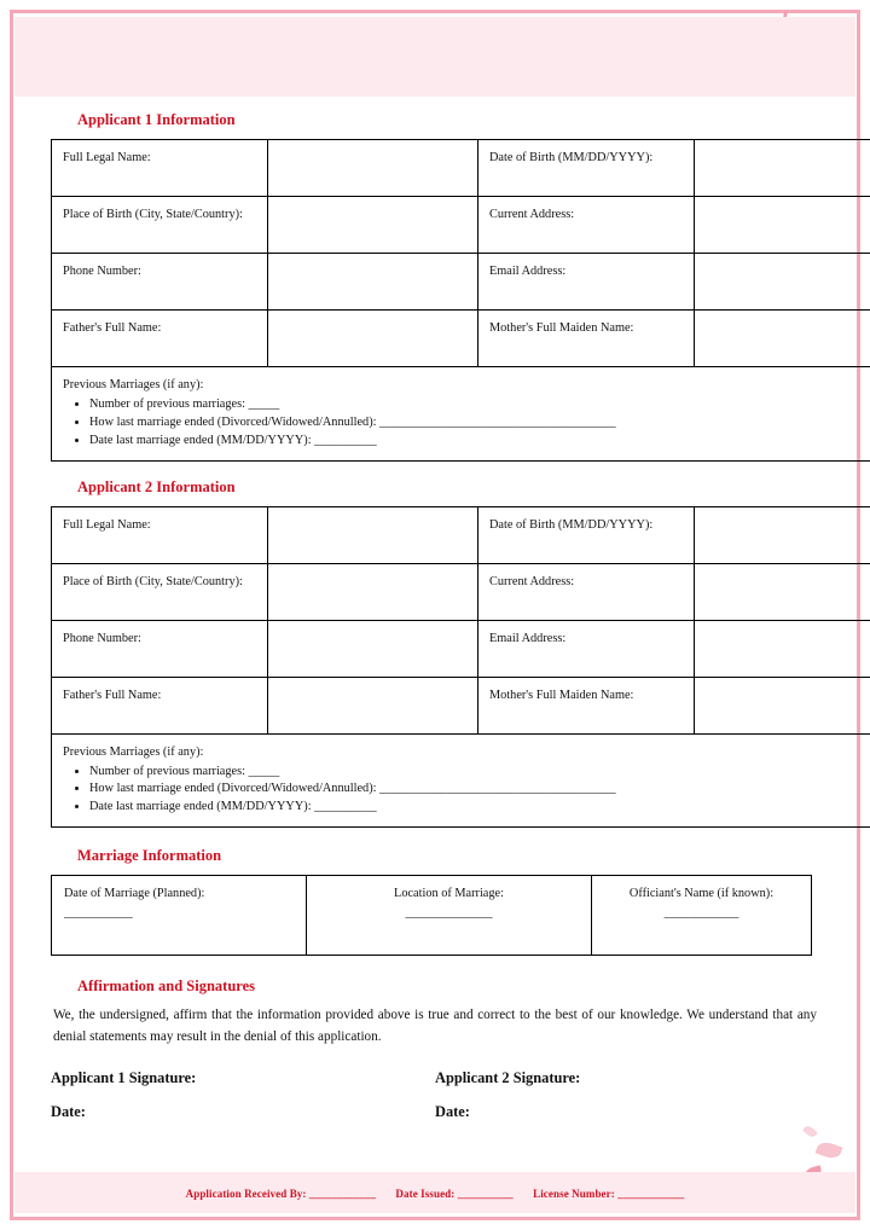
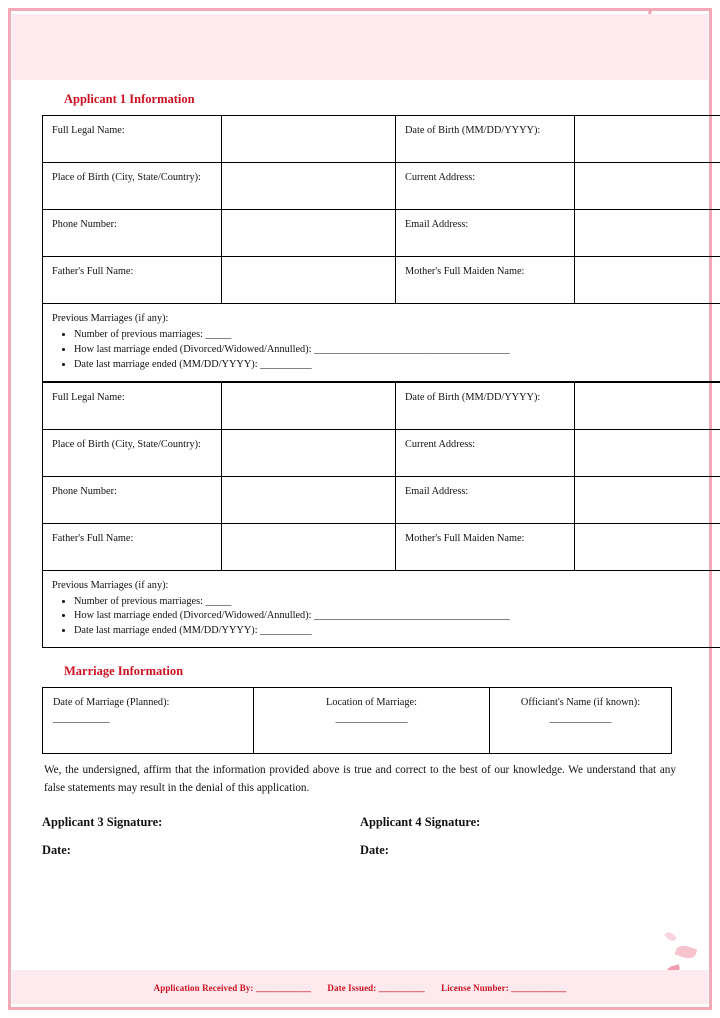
  Applicant 1 Information
  Full Legal Name:		Date of Birth (MM/DD/YYYY):
  Place of Birth (City, State/Country):		Current Address:
  Phone Number:		Email Address:
  Father's Full Name:		Mother's Full Maiden Name:
  Previous Marriages (if any): Number of previous marriages: _____ How last marriage ended (Divorced/Widowed/Annulled): ______________________________________ Date last marriage ended (MM/DD/YYYY): __________
- Applicant 2 Information
  Full Legal Name:		Date of Birth (MM/DD/YYYY):
  Place of Birth (City, State/Country):		Current Address:
  Phone Number:		Email Address:
  Father's Full Name:		Mother's Full Maiden Name:
  Previous Marriages (if any): Number of previous marriages: _____ How last marriage ended (Divorced/Widowed/Annulled): ______________________________________ Date last marriage ended (MM/DD/YYYY): __________
  Marriage Information
  Date of Marriage (Planned): ___________	Location of Marriage: ______________	Officiant's Name (if known): ____________
- Affirmation and Signatures
- We, the undersigned, affirm that the information provided above is true and correct to the best of our knowledge. We understand that any denial statements may result in the denial of this application.
+ We, the undersigned, affirm that the information provided above is true and correct to the best of our knowledge. We understand that any false statements may result in the denial of this application.
- Applicant 1 Signature:
+ Applicant 3 Signature:
  Date:
- Applicant 2 Signature:
+ Applicant 4 Signature:
  Date:
  Application Received By: ____________ Date Issued: __________ License Number: ____________
